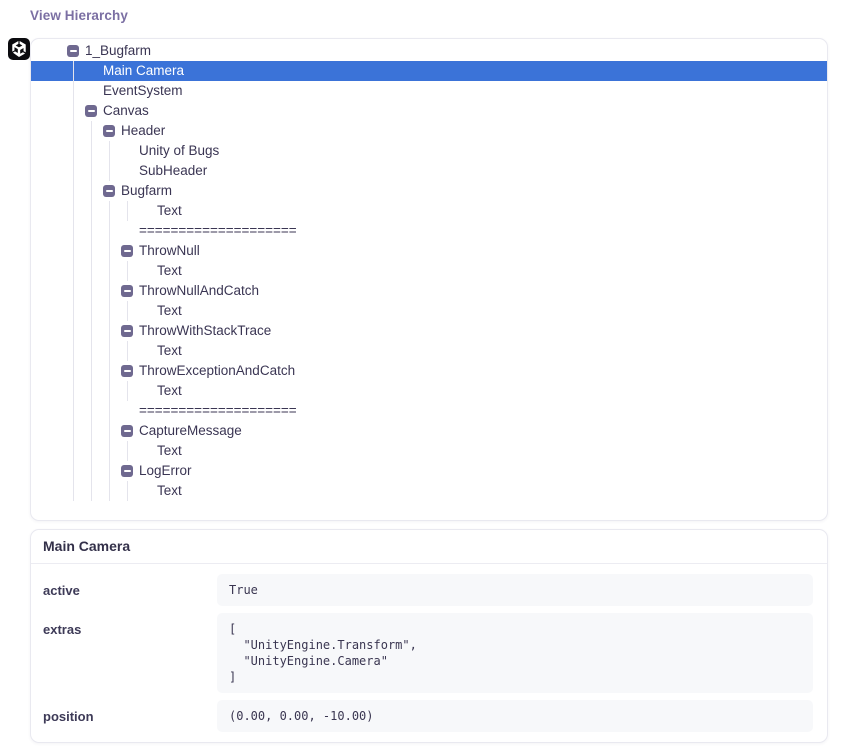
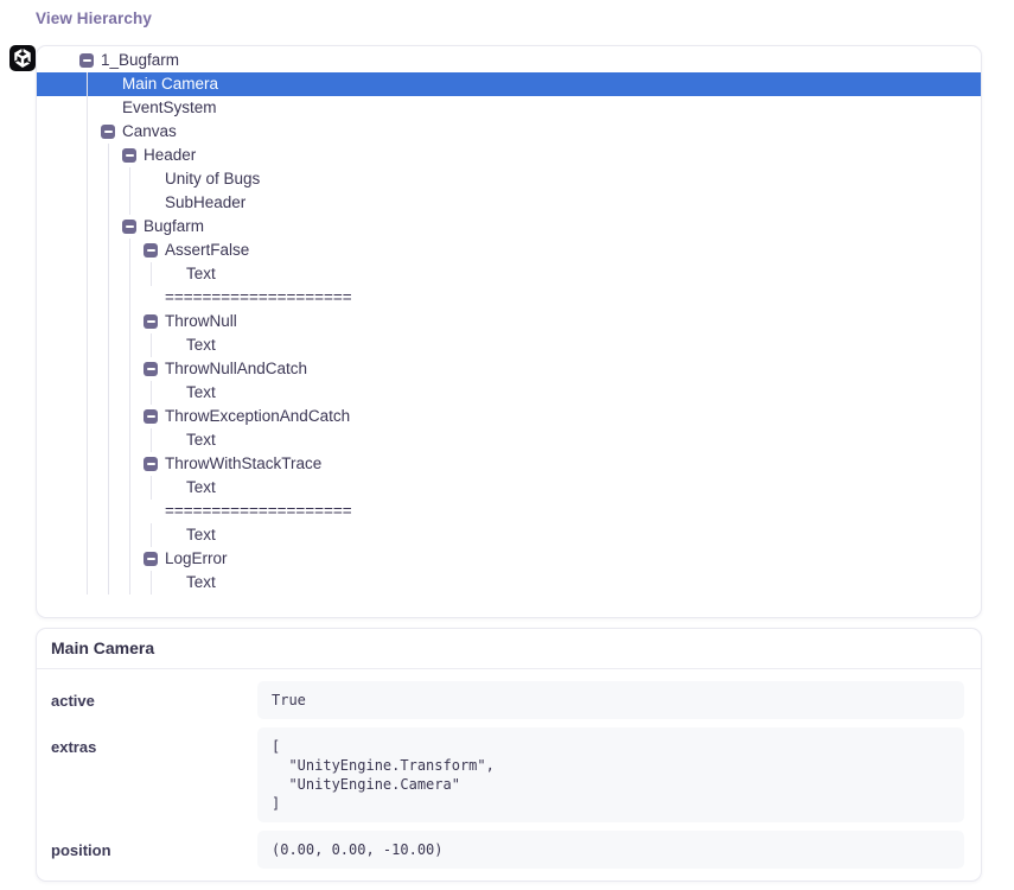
  View Hierarchy
  1_Bugfarm
  Main Camera
  EventSystem
  Canvas
  Header
  Unity of Bugs
  SubHeader
  Bugfarm
+ AssertFalse
  Text
  ====================
  ThrowNull
  Text
  ThrowNullAndCatch
  Text
- ThrowWithStackTrace
+ ThrowExceptionAndCatch
  Text
- ThrowExceptionAndCatch
+ ThrowWithStackTrace
  Text
  ====================
- CaptureMessage
  Text
  LogError
  Text
  Main Camera
  active
  True
  extras
  [
  "UnityEngine.Transform",
  "UnityEngine.Camera"
  ]
  position
  (0.00, 0.00, -10.00)
